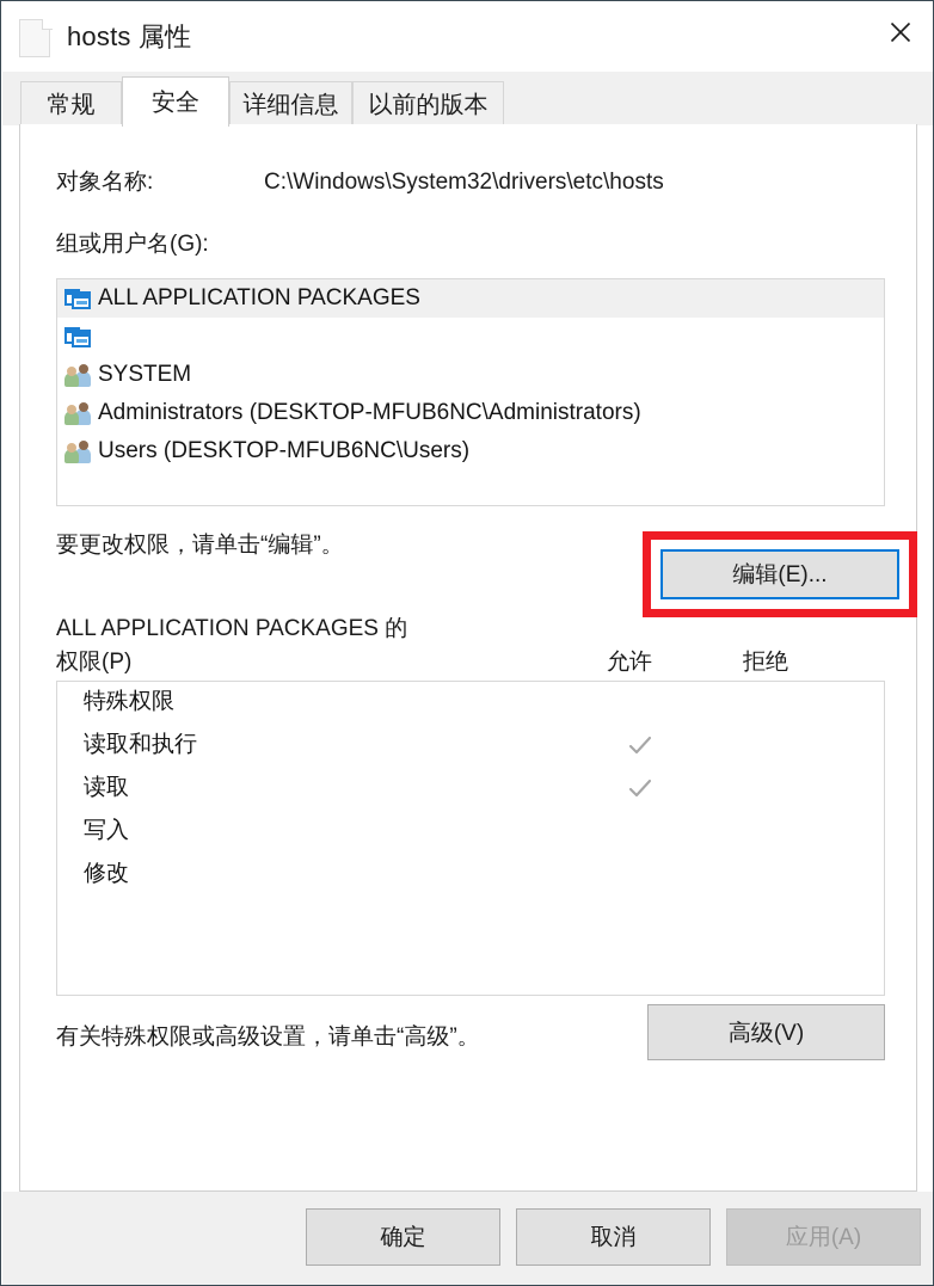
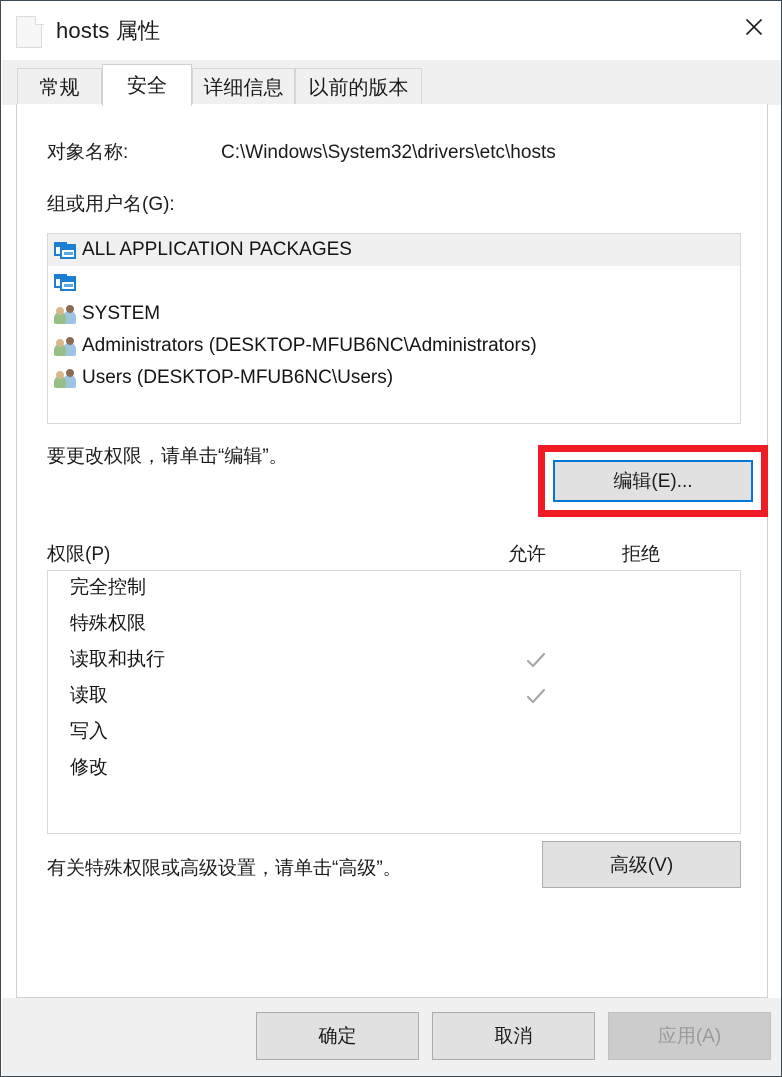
  hosts 属性
  常规
  安全
  详细信息
  以前的版本
  对象名称:
  C:\Windows\System32\drivers\etc\hosts
  组或用户名(G):
  ALL APPLICATION PACKAGES
  SYSTEM
  Administrators (DESKTOP-MFUB6NC\Administrators)
  Users (DESKTOP-MFUB6NC\Users)
  要更改权限，请单击“编辑”。
  编辑(E)...
- ALL APPLICATION PACKAGES 的
  权限(P)
  允许
  拒绝
+ 完全控制
  特殊权限
  读取和执行
  读取
  写入
  修改
  有关特殊权限或高级设置，请单击“高级”。
  高级(V)
  确定
  取消
  应用(A)
